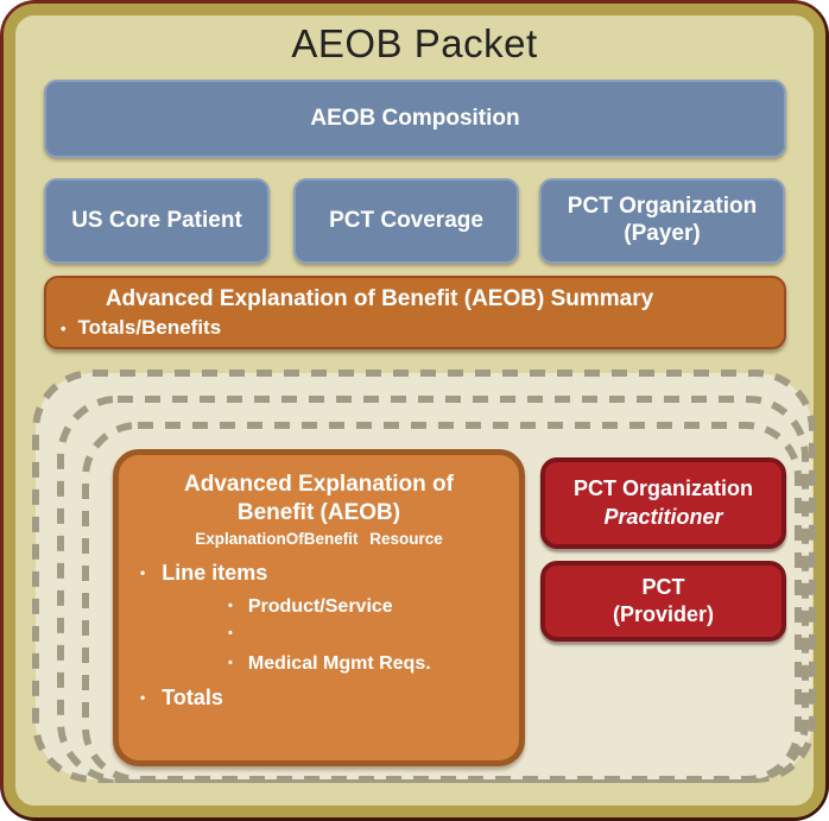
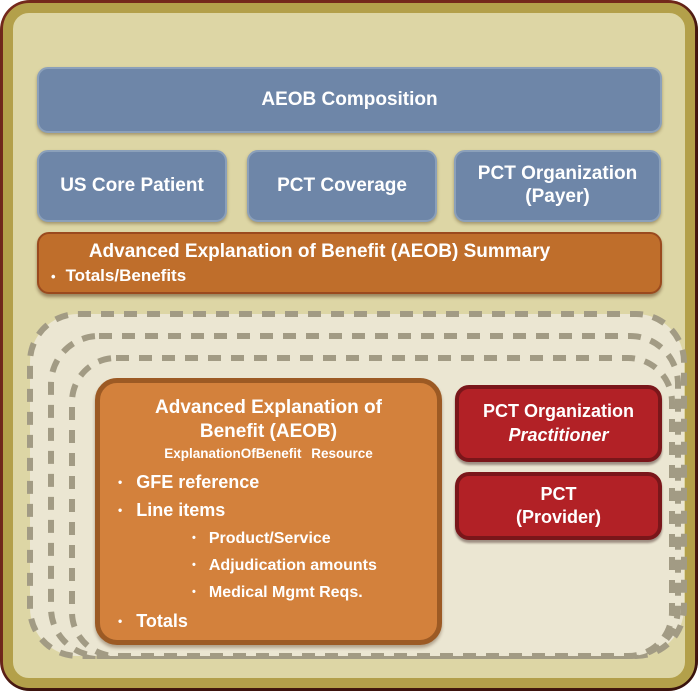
- AEOB Packet
  AEOB Composition
  US Core Patient
  PCT Coverage
  PCT Organization
  (Payer)
  Advanced Explanation of Benefit (AEOB) Summary
  Totals/Benefits
  Advanced Explanation of Benefit (AEOB)
  ExplanationOfBenefit Resource
+ GFE reference
  Line items
  Product/Service
+ Adjudication amounts
  Medical Mgmt Reqs.
  Totals
  PCT Organization
  Practitioner
  PCT
  (Provider)
